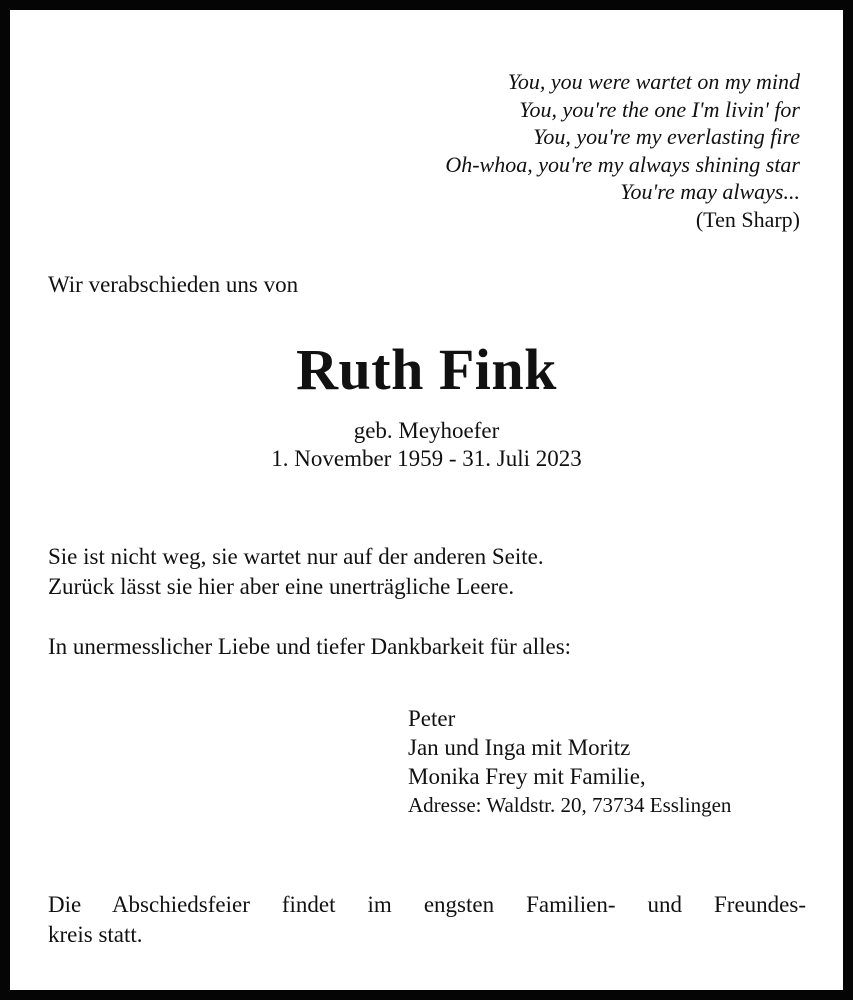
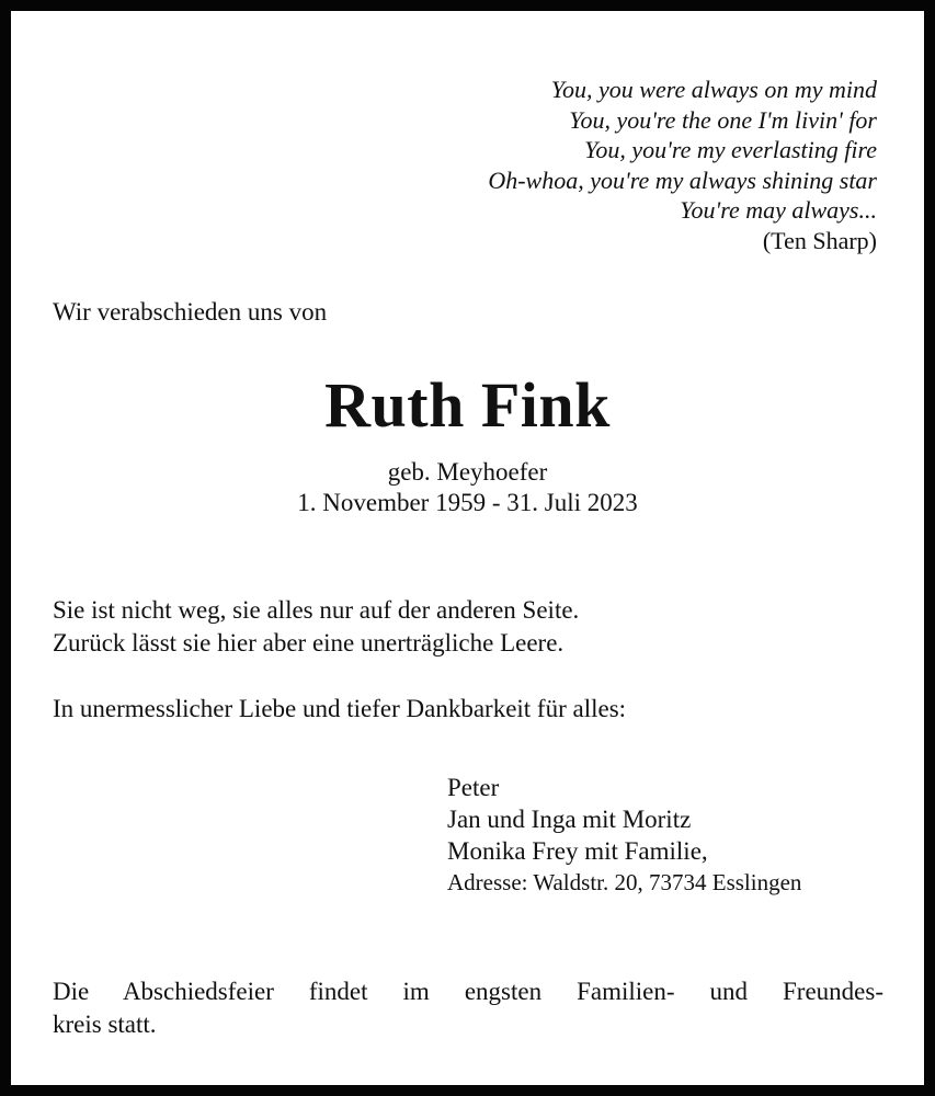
- You, you were wartet on my mind
+ You, you were always on my mind
  You, you're the one I'm livin' for
  You, you're my everlasting fire
  Oh-whoa, you're my always shining star
  You're may always...
  (Ten Sharp)
  Wir verabschieden uns von
  Ruth Fink
  geb. Meyhoefer
  1. November 1959 - 31. Juli 2023
- Sie ist nicht weg, sie wartet nur auf der anderen Seite.
+ Sie ist nicht weg, sie alles nur auf der anderen Seite.
  Zurück lässt sie hier aber eine unerträgliche Leere.
  In unermesslicher Liebe und tiefer Dankbarkeit für alles:
  Peter
  Jan und Inga mit Moritz
  Monika Frey mit Familie,
  Adresse: Waldstr. 20, 73734 Esslingen
  Die Abschiedsfeier findet im engsten Familien- und Freundes-
  kreis statt.
